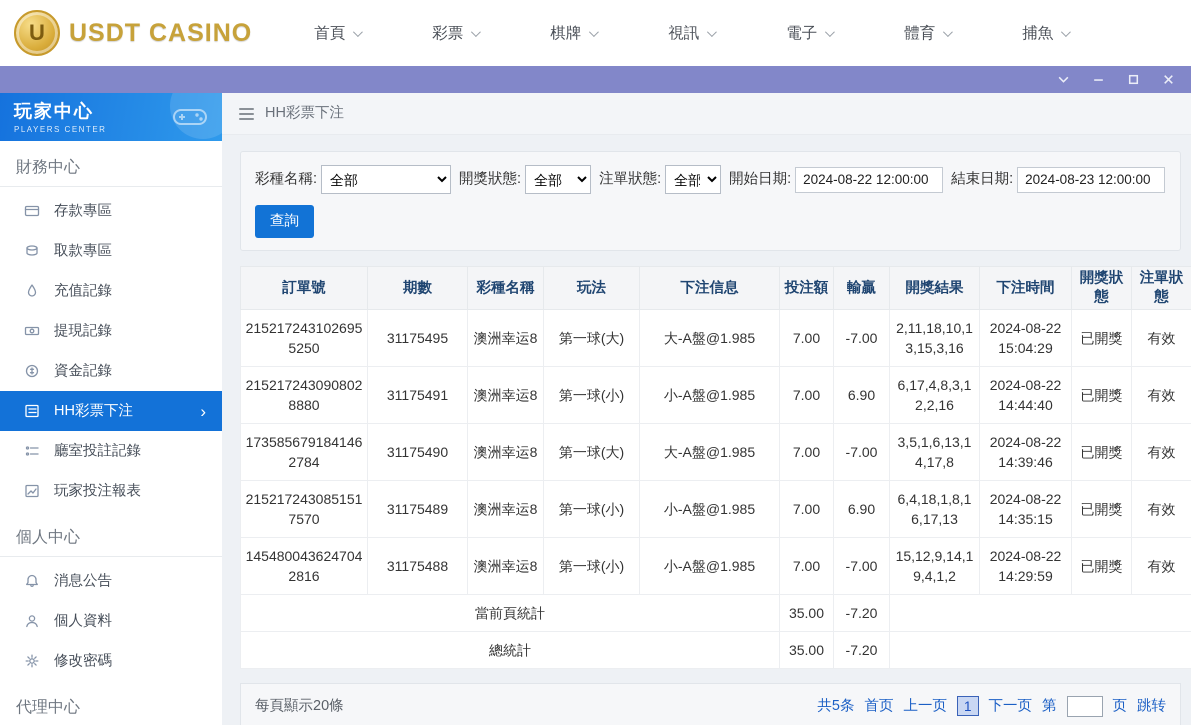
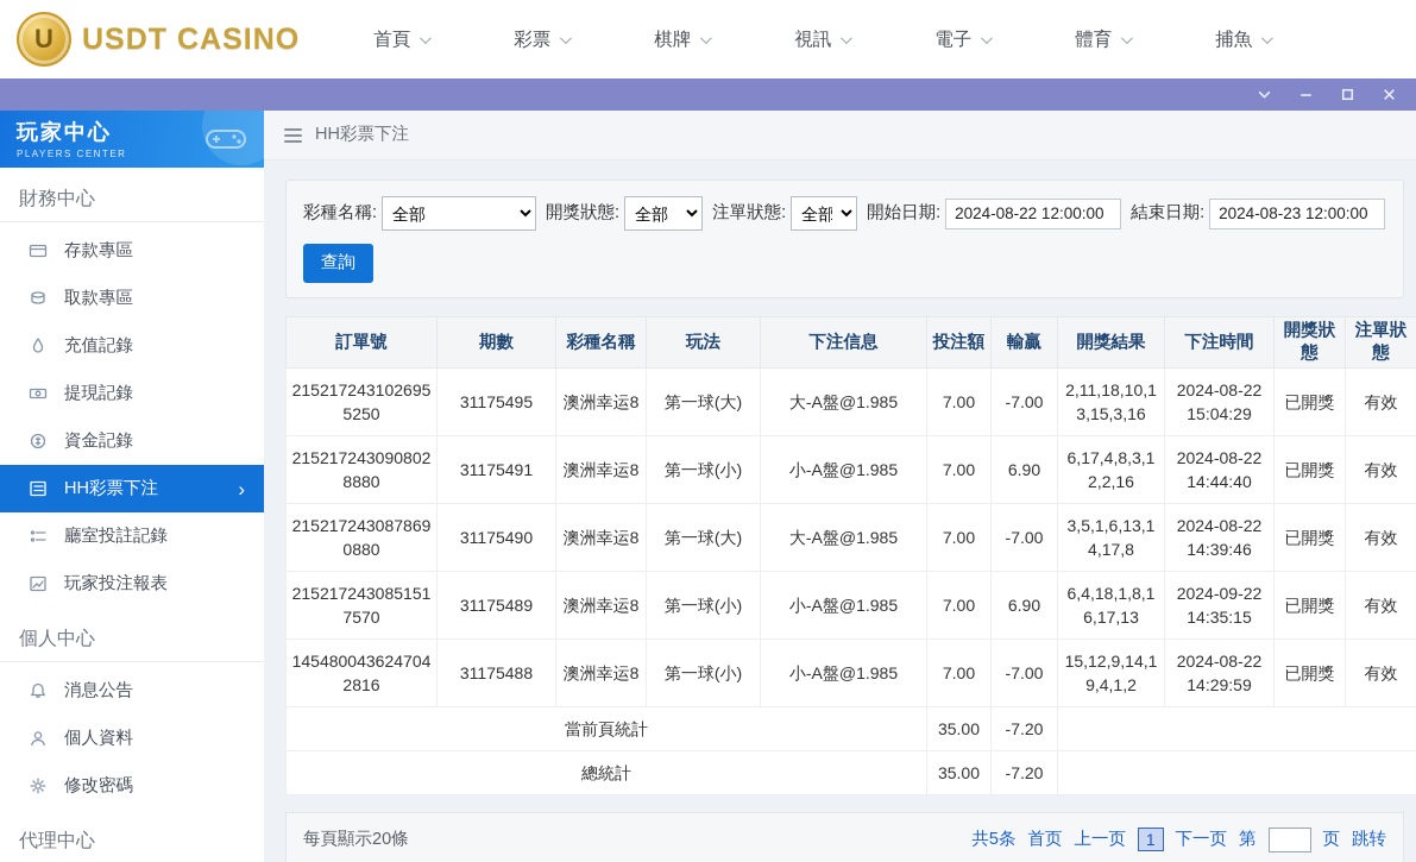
  U
  USDT CASINO
  首頁
  彩票
  棋牌
  視訊
  電子
  體育
  捕魚
  玩家中心
  PLAYERS CENTER
  財務中心
  存款專區
  取款專區
  充值記錄
  提現記錄
  資金記錄
  HH彩票下注
  ›
  廳室投註記錄
  玩家投注報表
  個人中心
  消息公告
  個人資料
  修改密碼
  代理中心
  HH彩票下注
  彩種名稱:
  全部
  開獎狀態:
  全部
  注單狀態:
  全部
  開始日期:
  2024-08-22 12:00:00
  結束日期:
  2024-08-23 12:00:00
  查詢
  訂單號	期數	彩種名稱	玩法	下注信息	投注額	輸贏	開獎結果	下注時間	開獎狀態	注單狀態
  2152172431026955250	31175495	澳洲幸运8	第一球(大)	大-A盤@1.985	7.00	-7.00	2,11,18,10,13,15,3,16	2024-08-22 15:04:29	已開獎	有效
  2152172430908028880	31175491	澳洲幸运8	第一球(小)	小-A盤@1.985	7.00	6.90	6,17,4,8,3,12,2,16	2024-08-22 14:44:40	已開獎	有效
- 1735856791841462784	31175490	澳洲幸运8	第一球(大)	大-A盤@1.985	7.00	-7.00	3,5,1,6,13,14,17,8	2024-08-22 14:39:46	已開獎	有效
+ 2152172430878690880	31175490	澳洲幸运8	第一球(大)	大-A盤@1.985	7.00	-7.00	3,5,1,6,13,14,17,8	2024-08-22 14:39:46	已開獎	有效
- 2152172430851517570	31175489	澳洲幸运8	第一球(小)	小-A盤@1.985	7.00	6.90	6,4,18,1,8,16,17,13	2024-08-22 14:35:15	已開獎	有效
+ 2152172430851517570	31175489	澳洲幸运8	第一球(小)	小-A盤@1.985	7.00	6.90	6,4,18,1,8,16,17,13	2024-09-22 14:35:15	已開獎	有效
  1454800436247042816	31175488	澳洲幸运8	第一球(小)	小-A盤@1.985	7.00	-7.00	15,12,9,14,19,4,1,2	2024-08-22 14:29:59	已開獎	有效
  當前頁統計	35.00	-7.20
  總統計	35.00	-7.20
  每頁顯示20條
  共5条
  首页
  上一页
  1
  下一页
  第
  页
  跳转
